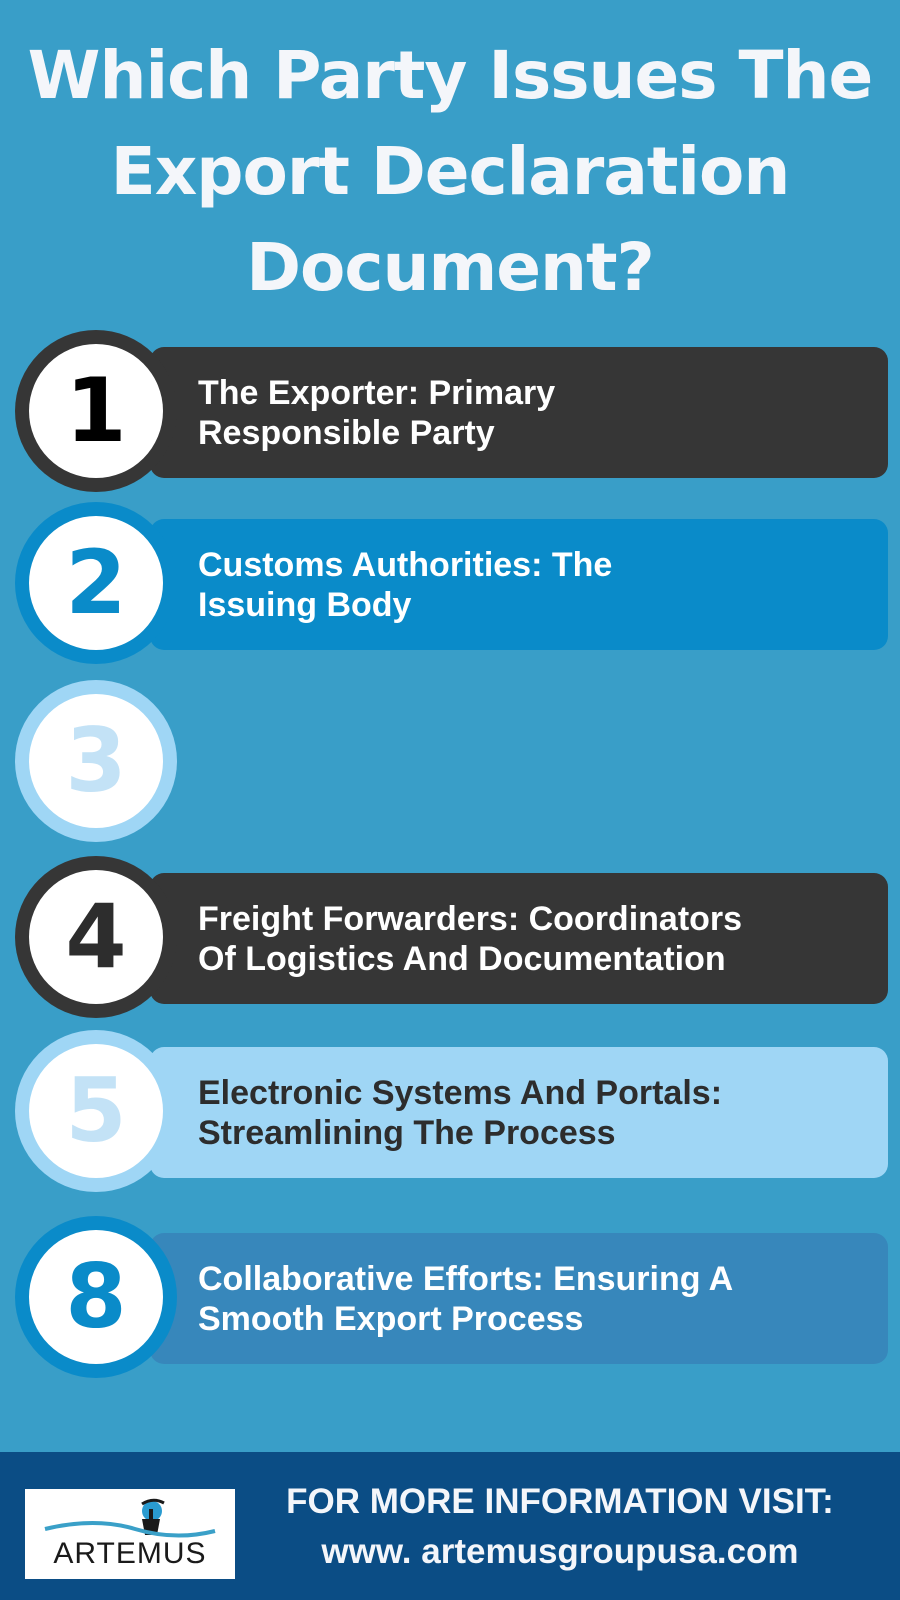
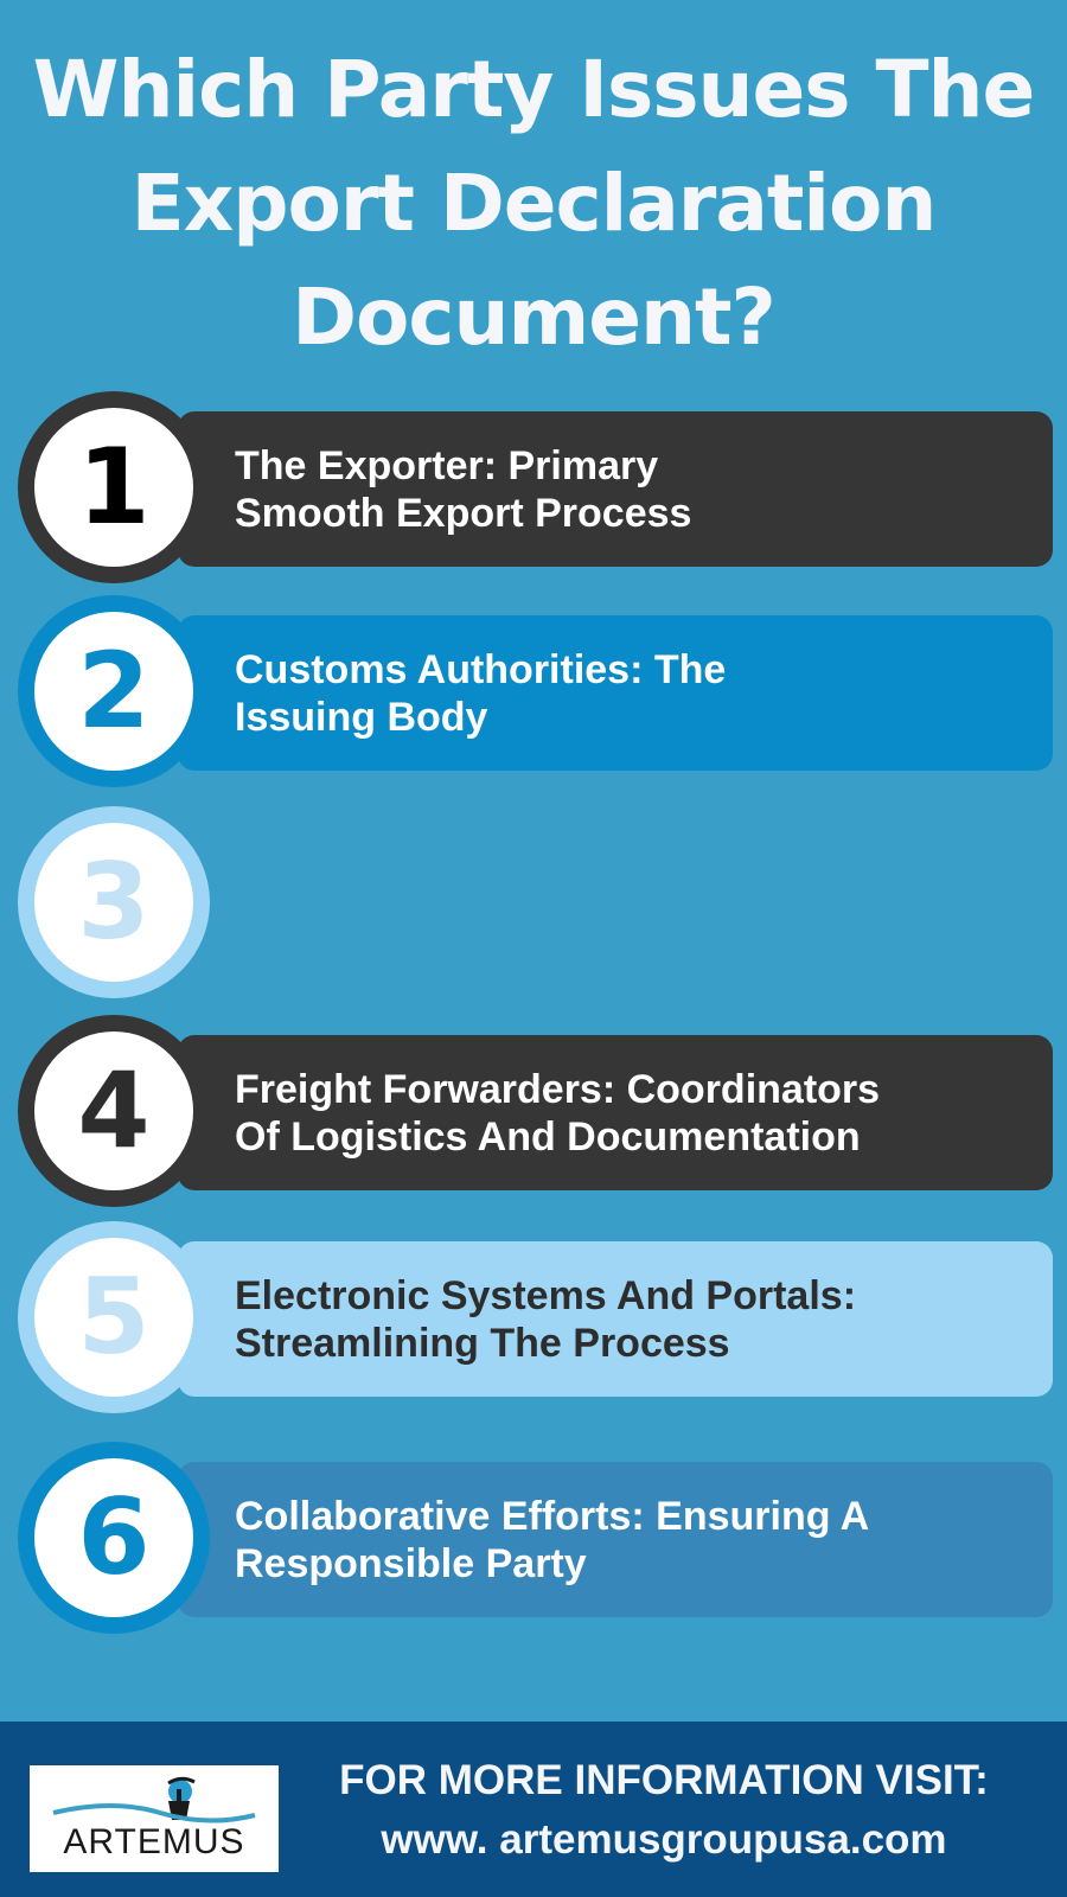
  Which Party Issues The
  Export Declaration
  Document?
  The Exporter: Primary
- Responsible Party
+ Smooth Export Process
  1
  Customs Authorities: The
  Issuing Body
  2
  3
  Freight Forwarders: Coordinators
  Of Logistics And Documentation
  4
  Electronic Systems And Portals:
  Streamlining The Process
  5
  Collaborative Efforts: Ensuring A
- Smooth Export Process
+ Responsible Party
- 8
+ 6
  ARTEMUS
  FOR MORE INFORMATION VISIT:
  www. artemusgroupusa.com
